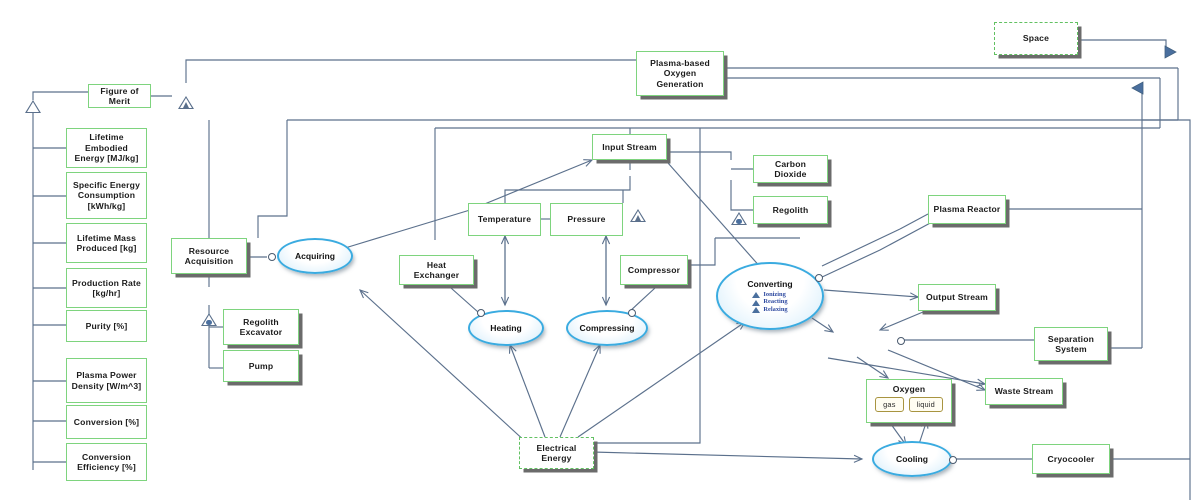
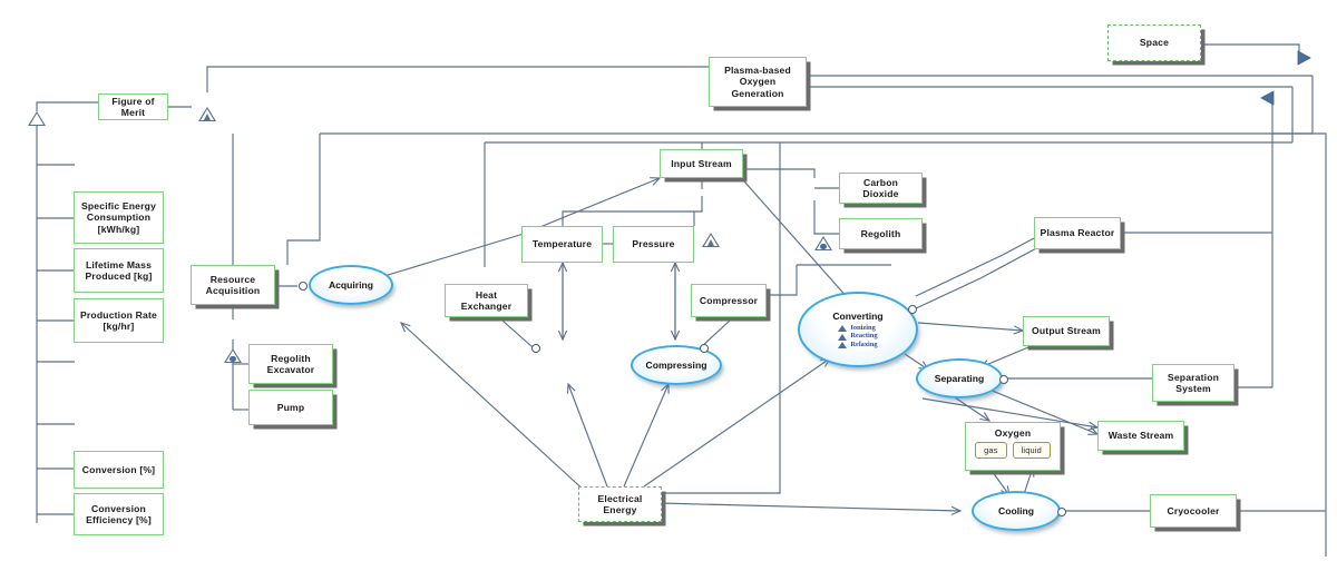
  Figure of Merit
- Lifetime Embodied
- Energy [MJ/kg]
  Specific Energy
  Consumption
  [kWh/kg]
  Lifetime Mass
  Produced [kg]
  Production Rate
  [kg/hr]
- Purity [%]
- Plasma Power
- Density [W/m^3]
  Conversion [%]
  Conversion
  Efficiency [%]
  Plasma-based
  Oxygen
  Generation
  Space
  Resource
  Acquisition
  Regolith
  Excavator
  Pump
  Acquiring
  Input Stream
  Carbon Dioxide
  Regolith
  Temperature
  Pressure
  Heat Exchanger
  Compressor
- Heating
  Compressing
  Converting
  Plasma Reactor
  Output Stream
  Separation
  System
  Waste Stream
  Cryocooler
+ Separating
  Oxygen
  gas
  liquid
  Cooling
  Electrical
  Energy
